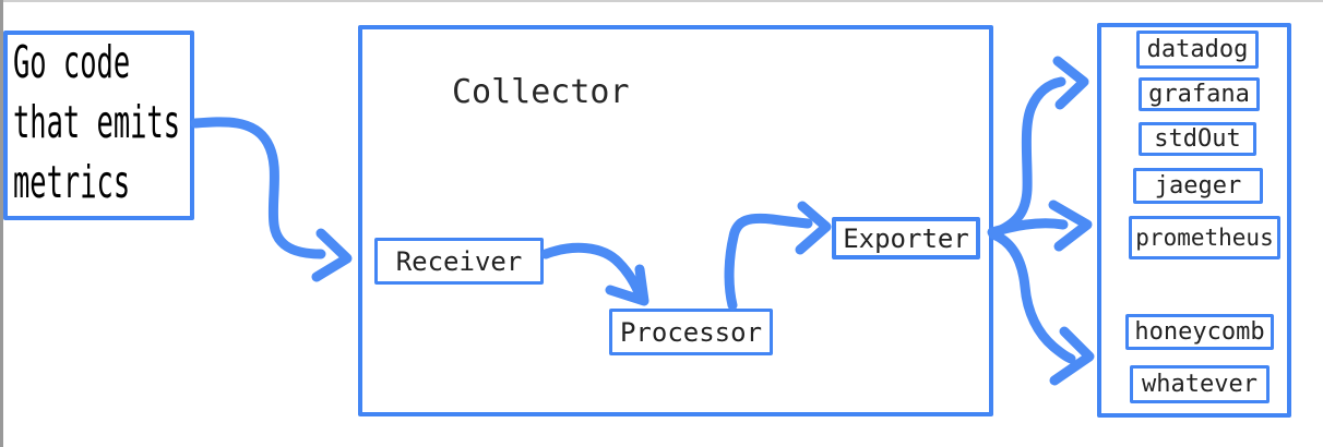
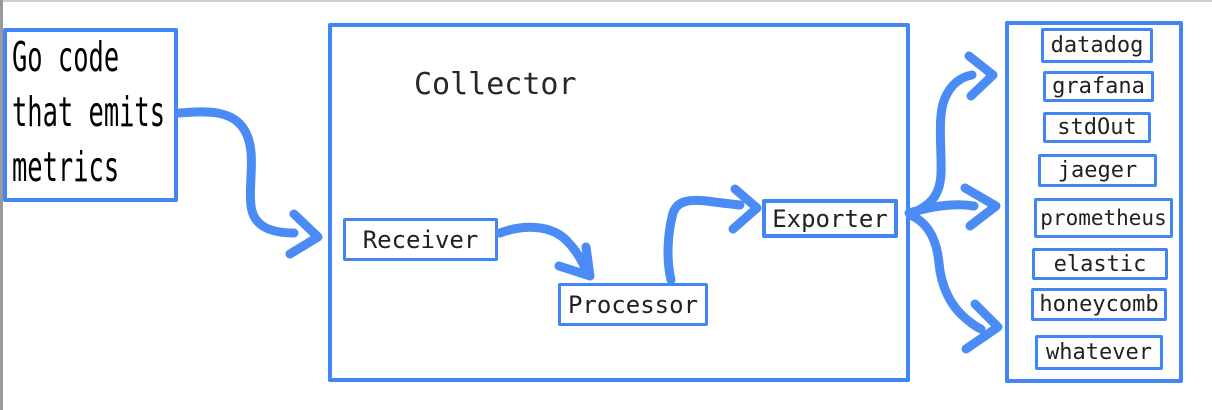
  Go code
  that emits
  metrics
  Collector
  Receiver
  Processor
  Exporter
  datadog
  grafana
  stdOut
  jaeger
  prometheus
+ elastic
  honeycomb
  whatever
